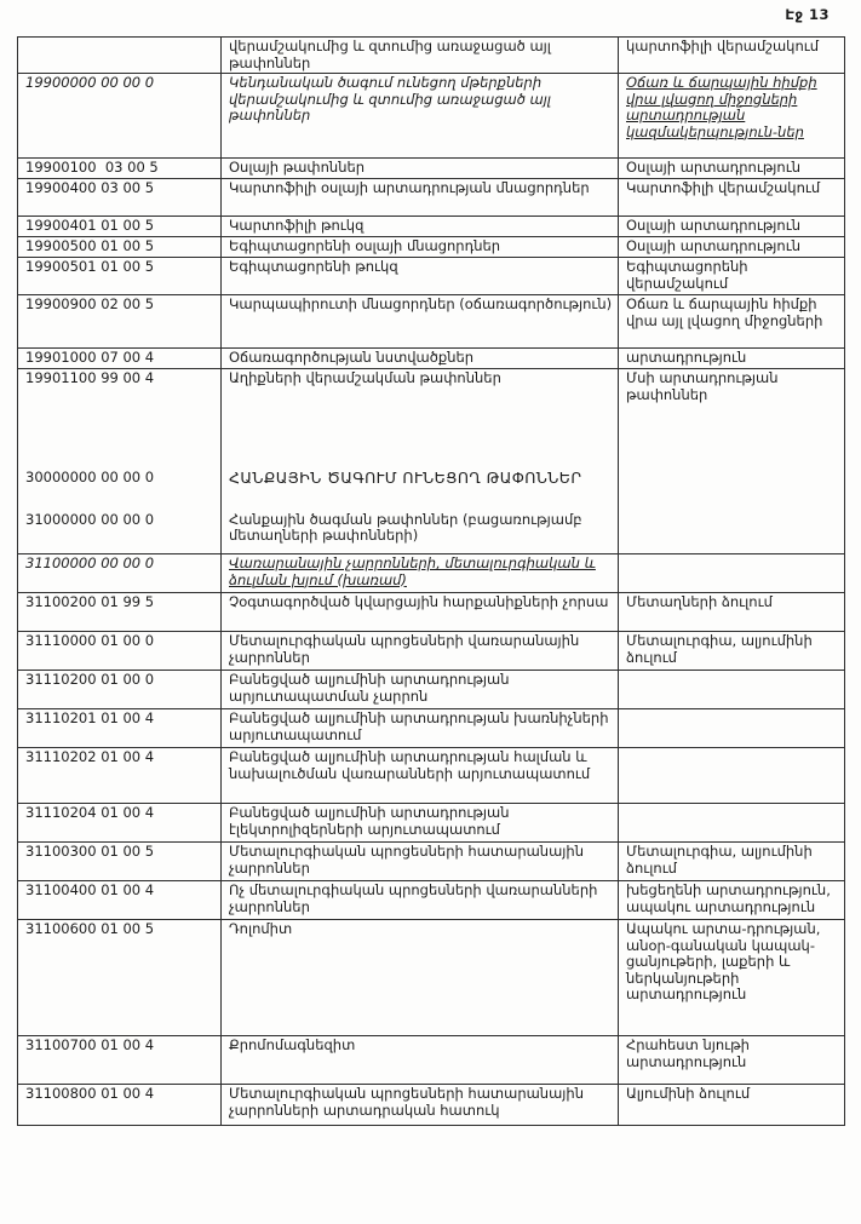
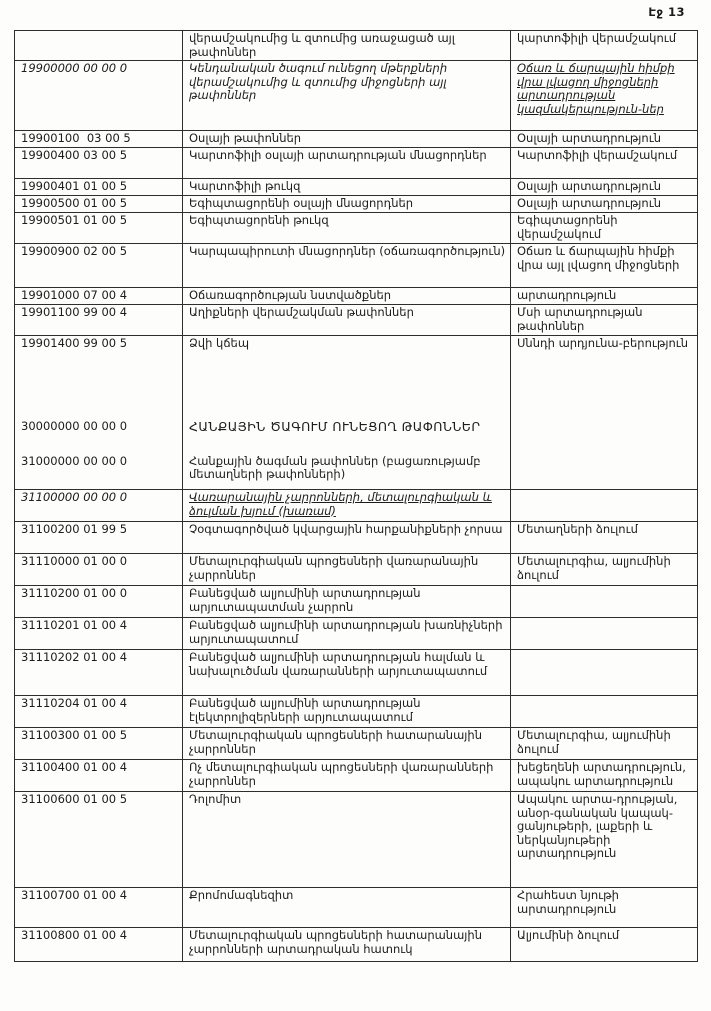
  Էջ 13
  	վերամշակումից և զտումից առաջացած այլ թափոններ	կարտոֆիլի վերամշակում
- 19900000 00 00 0	Կենդանական ծագում ունեցող մթերքների վերամշակումից և զտումից առաջացած այլ թափոններ	Օճառ և ճարպային հիմքի վրա լվացող միջոցների արտադրության կազմակերպություն-ներ
+ 19900000 00 00 0	Կենդանական ծագում ունեցող մթերքների վերամշակումից և զտումից միջոցների այլ թափոններ	Օճառ և ճարպային հիմքի վրա լվացող միջոցների արտադրության կազմակերպություն-ներ
  19900100 03 00 5	Օսլայի թափոններ	Օսլայի արտադրություն
  19900400 03 00 5	Կարտոֆիլի օսլայի արտադրության մնացորդներ	Կարտոֆիլի վերամշակում
  19900401 01 00 5	Կարտոֆիլի թուկզ	Օսլայի արտադրություն
  19900500 01 00 5	Եգիպտացորենի օսլայի մնացորդներ	Օսլայի արտադրություն
  19900501 01 00 5	Եգիպտացորենի թուկզ	Եգիպտացորենի վերամշակում
  19900900 02 00 5	Կարպապիրուտի մնացորդներ (օճառագործություն)	Օճառ և ճարպային հիմքի վրա այլ լվացող միջոցների
  19901000 07 00 4	Օճառագործության նստվածքներ	արտադրություն
  19901100 99 00 4	Աղիքների վերամշակման թափոններ	Մսի արտադրության թափոններ
+ 19901400 99 00 5	Ձվի կճեպ	Սննդի արդյունա-բերություն
  30000000 00 00 0	ՀԱՆՔԱՅԻՆ ԾԱԳՈՒՄ ՈՒՆԵՑՈՂ ԹԱՓՈՆՆԵՐ
  31000000 00 00 0	Հանքային ծագման թափոններ (բացառությամբ մետաղների թափոնների)
  31100000 00 00 0	Վառարանային չարրոնների, մետալուրգիական և ձուլման խյում (խառամ)
  31100200 01 99 5	Չօգտագործված կվարցային հարքանիքների չորսա	Մետաղների ձուլում
  31110000 01 00 0	Մետալուրգիական պրոցեսների վառարանային չարրոններ	Մետալուրգիա, ալյումինի ձուլում
  31110200 01 00 0	Բանեցված ալյումինի արտադրության արյուտապատման չարրոն
  31110201 01 00 4	Բանեցված ալյումինի արտադրության խառնիչների արյուտապատում
  31110202 01 00 4	Բանեցված ալյումինի արտադրության հալման և նախալուծման վառարանների արյուտապատում
  31110204 01 00 4	Բանեցված ալյումինի արտադրության էլեկտրոլիզերների արյուտապատում
  31100300 01 00 5	Մետալուրգիական պրոցեսների հատարանային չարրոններ	Մետալուրգիա, ալյումինի ձուլում
  31100400 01 00 4	Ոչ մետալուրգիական պրոցեսների վառարանների չարրոններ	խեցեղենի արտադրություն, ապակու արտադրություն
  31100600 01 00 5	Դոլոմիտ	Ապակու արտա-դրության, անօր-գանական կապակ-ցանյութերի, լաքերի և ներկանյութերի արտադրություն
  31100700 01 00 4	Քրոմոմագնեզիտ	Հրահեստ նյութի արտադրություն
  31100800 01 00 4	Մետալուրգիական պրոցեսների հատարանային չարրոնների արտադրական հատուկ	Ալյումինի ձուլում
